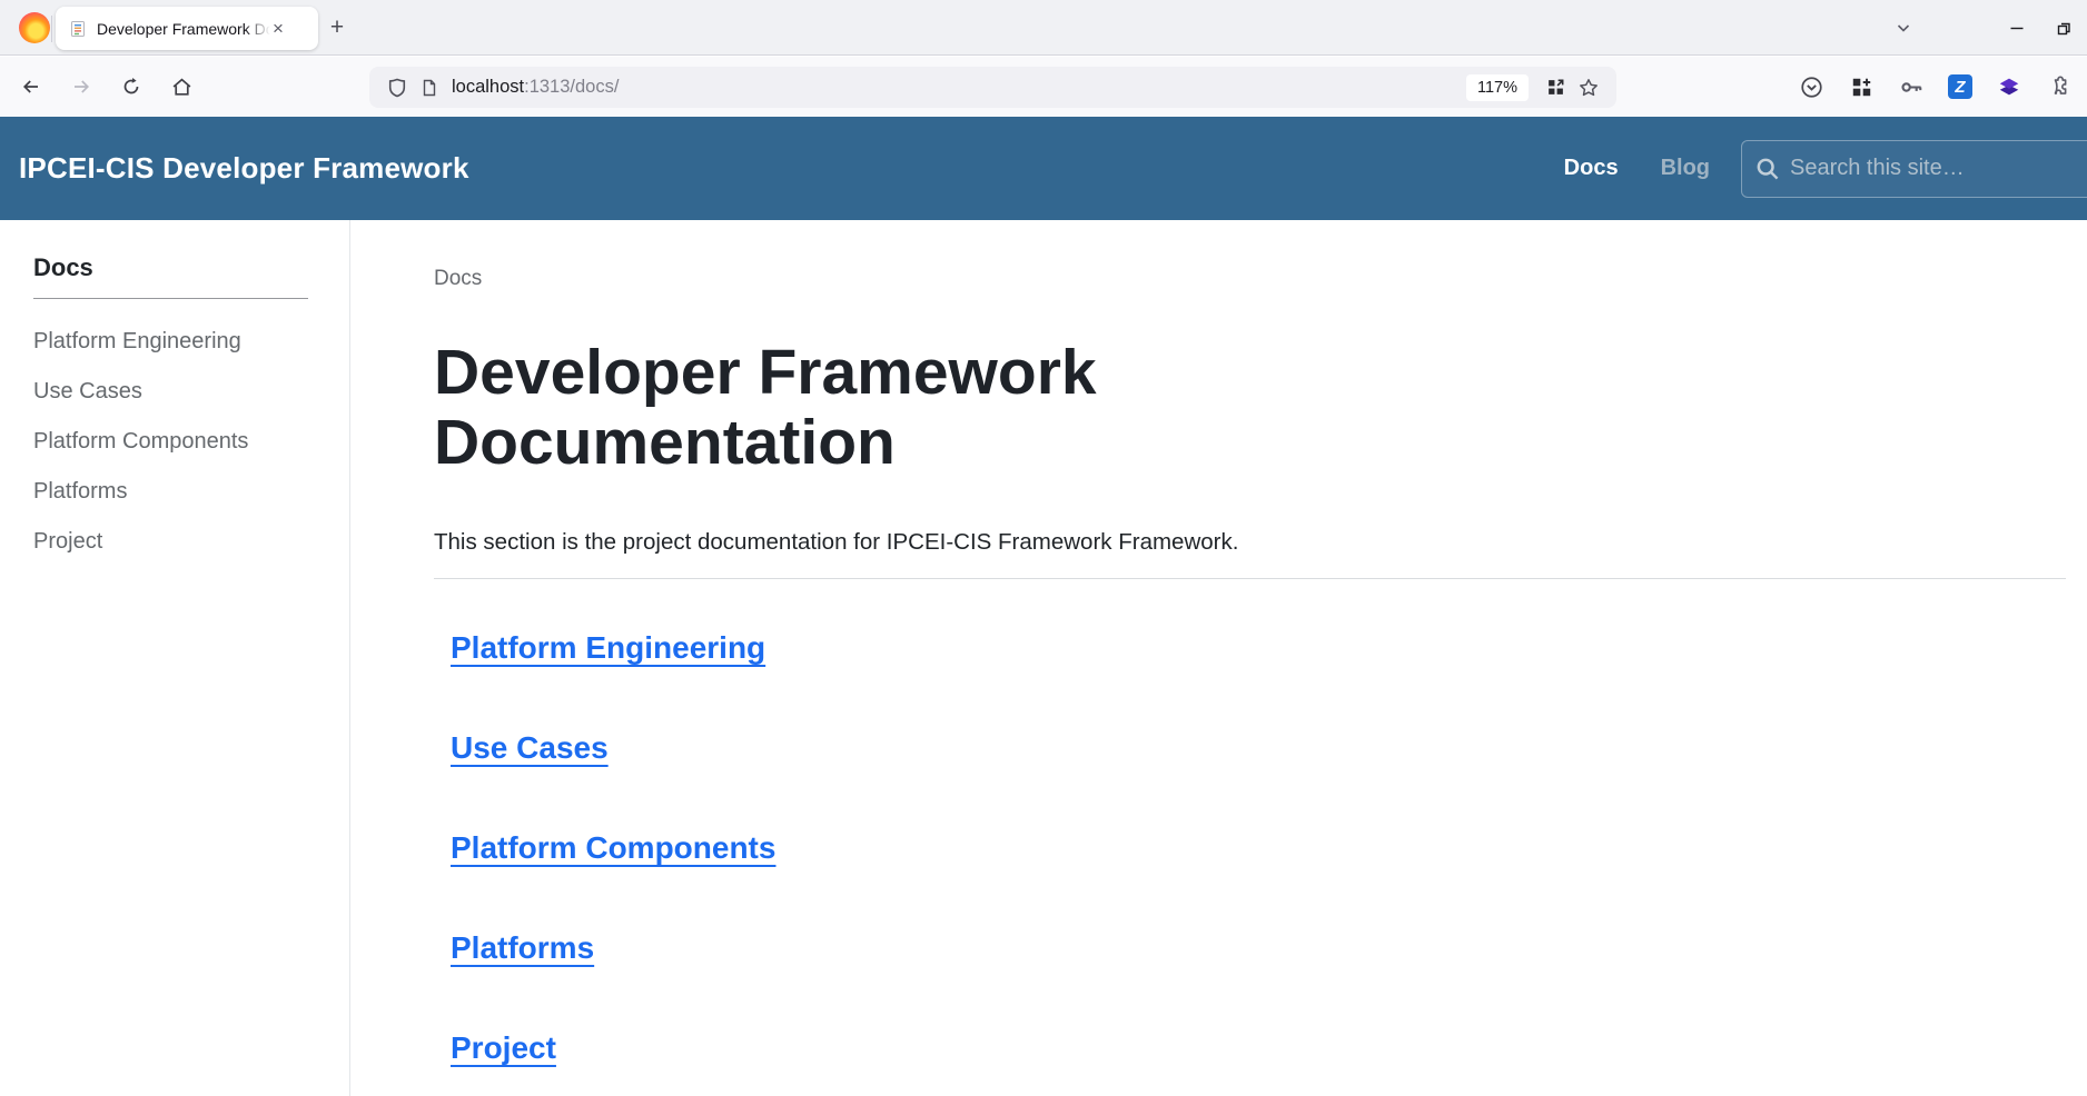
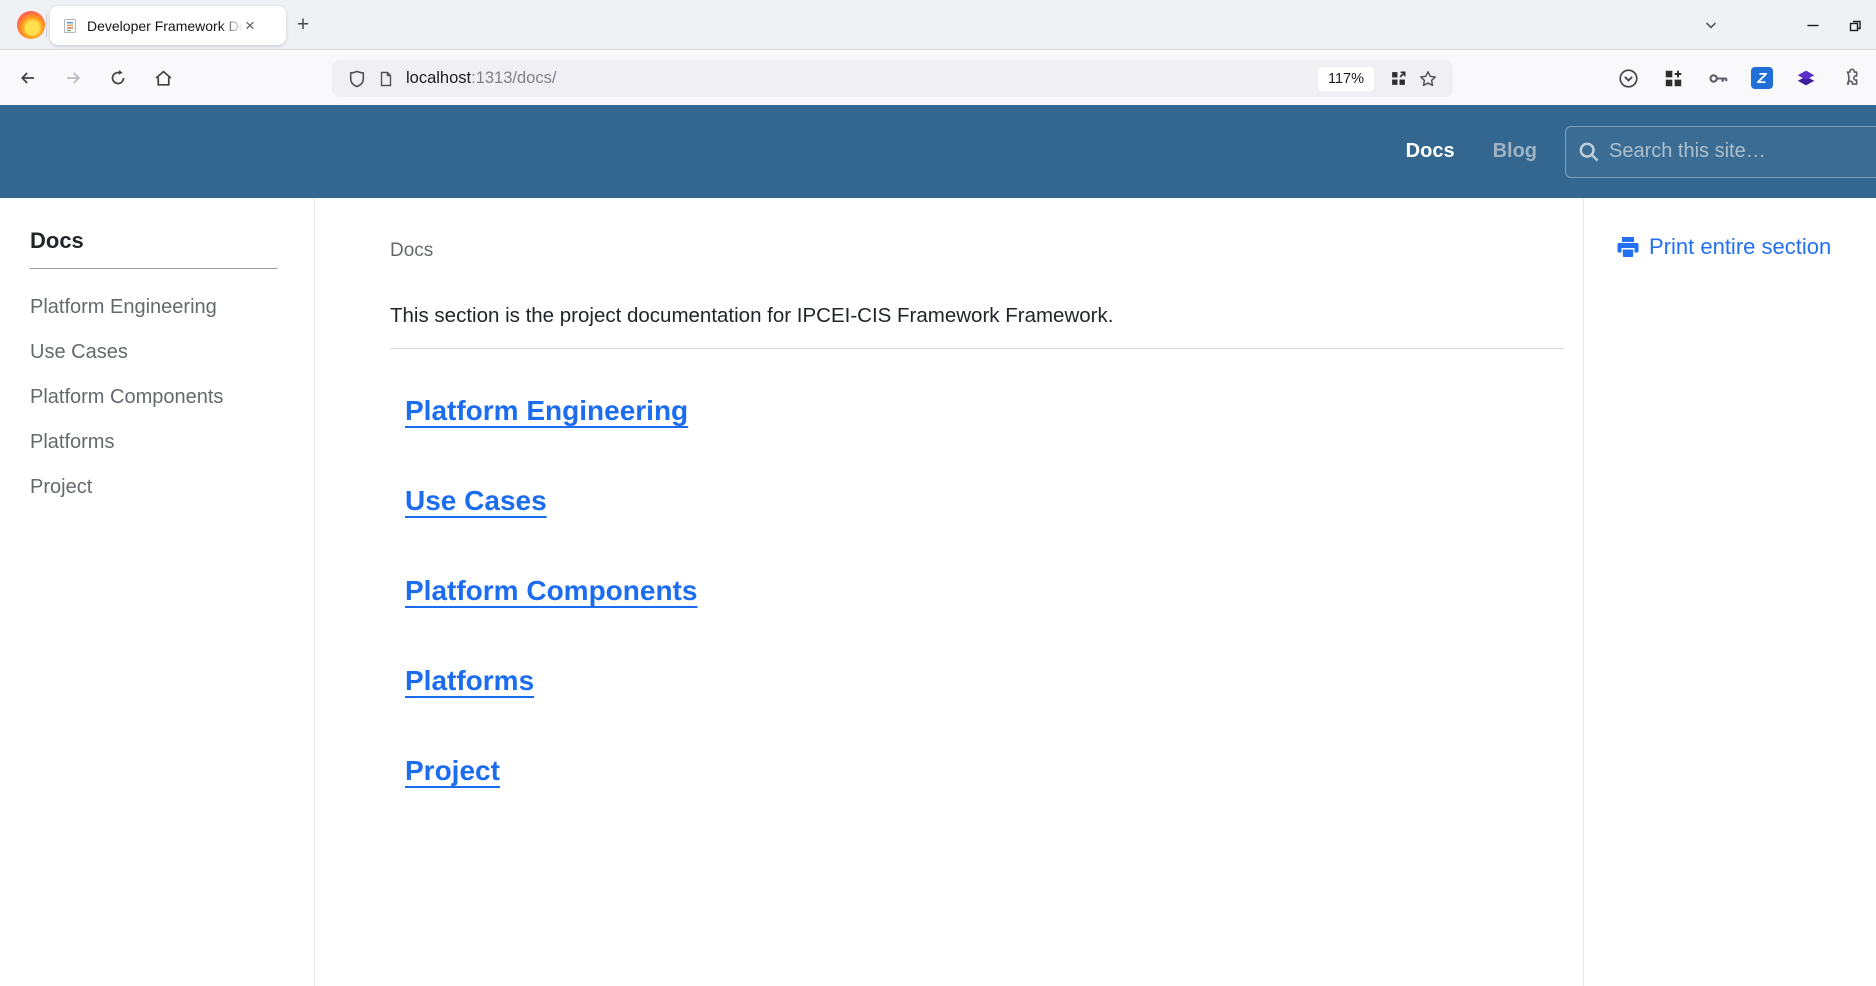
  Developer Framework Do
  ×
  +
  localhost:1313/docs/
  117%
  Z
- IPCEI-CIS Developer Framework
  Docs
  Blog
  Search this site…
  Docs
  Platform Engineering
  Use Cases
  Platform Components
  Platforms
  Project
  Docs
- Developer Framework Documentation
  This section is the project documentation for IPCEI-CIS Framework Framework.
  Platform Engineering
  Use Cases
  Platform Components
  Platforms
  Project
+ Print entire section
